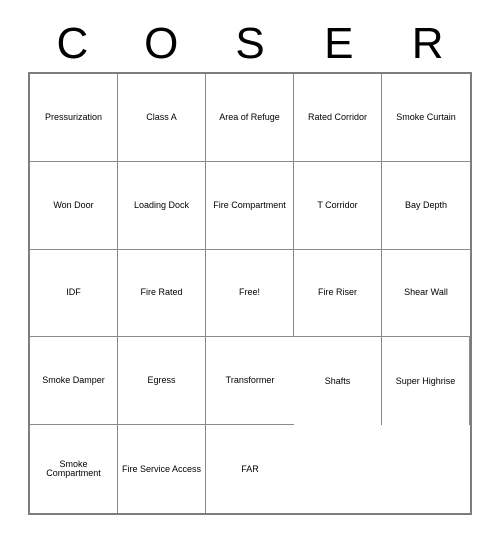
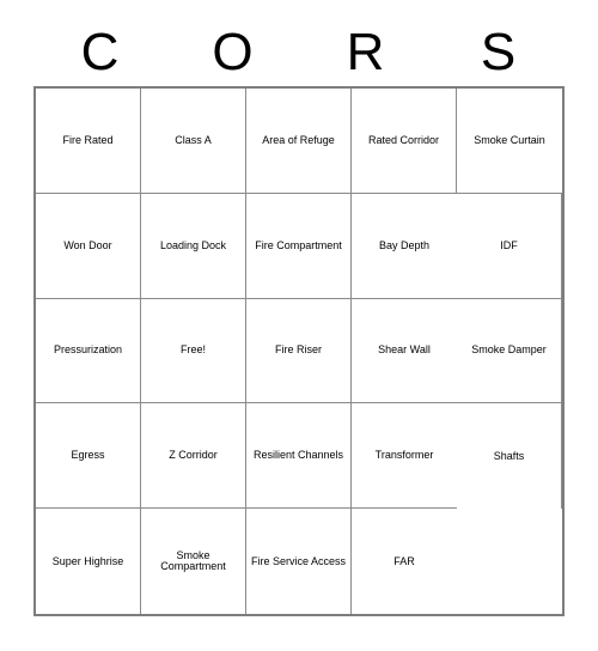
  C
  O
- S
+ R
- E
- R
+ S
- Pressurization
+ Fire Rated
  Class A
  Area of Refuge
  Rated Corridor
  Smoke Curtain
  Won Door
  Loading Dock
  Fire Compartment
- T Corridor
  Bay Depth
  IDF
- Fire Rated
+ Pressurization
  Free!
  Fire Riser
  Shear Wall
  Smoke Damper
  Egress
+ Z Corridor
+ Resilient Channels
  Transformer
  Shafts
  Super Highrise
  Smoke Compartment
  Fire Service Access
  FAR
